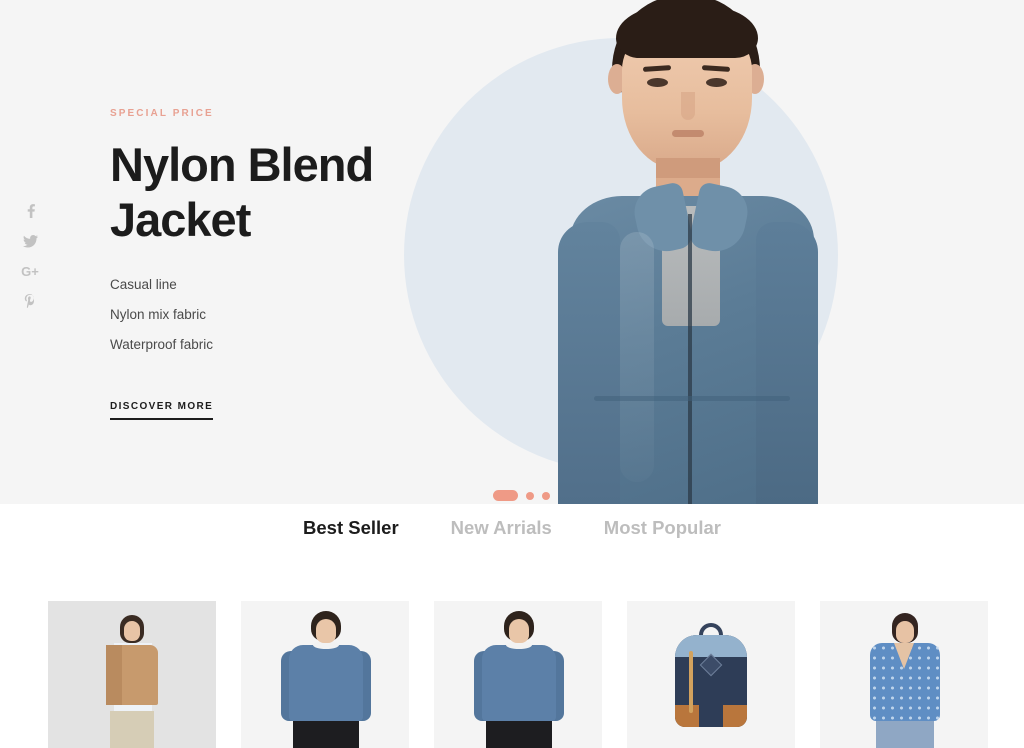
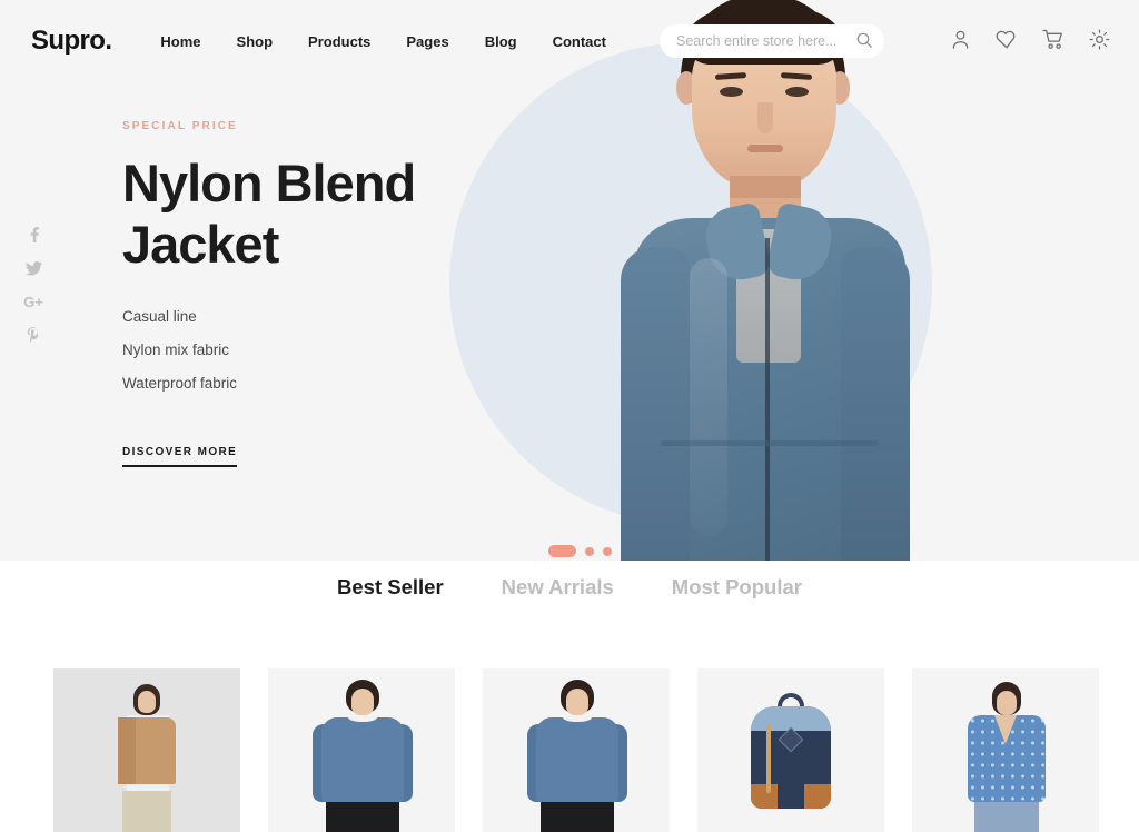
  SPECIAL PRICE
  Nylon Blend Jacket
  Casual line
  Nylon mix fabric
  Waterproof fabric
  DISCOVER MORE
  G+
+ Supro.
+ Home
+ Shop
+ Products
+ Pages
+ Blog
+ Contact
+ Search entire store here...
  Best Seller
  New Arrials
  Most Popular
